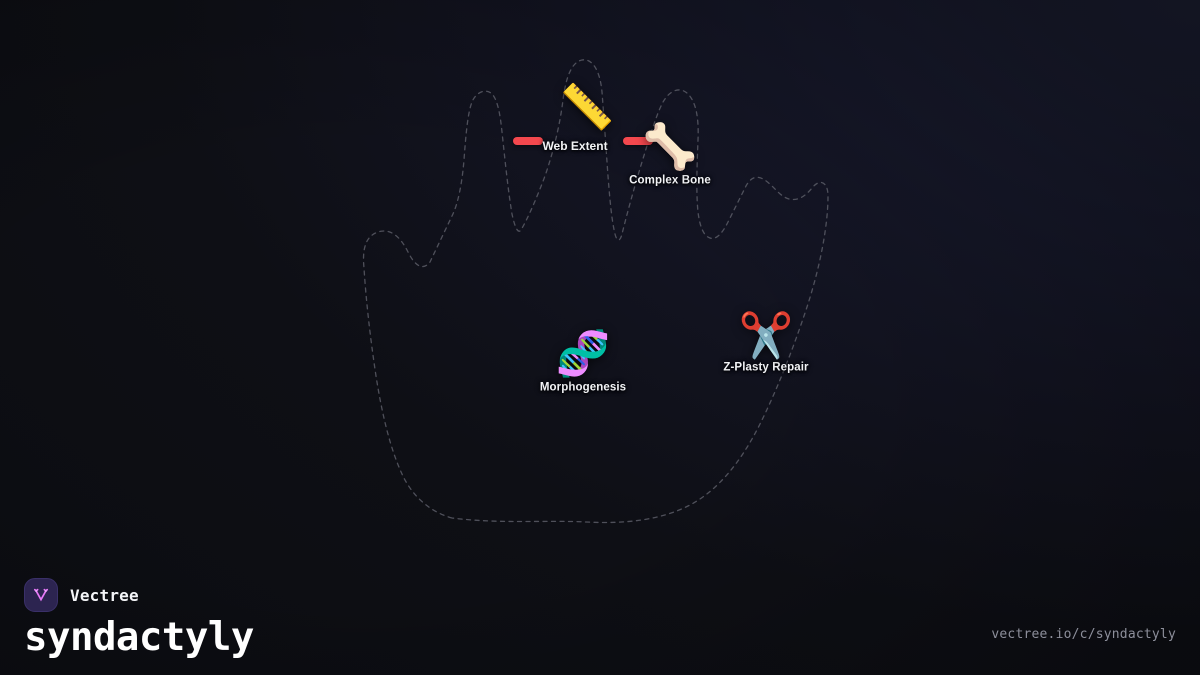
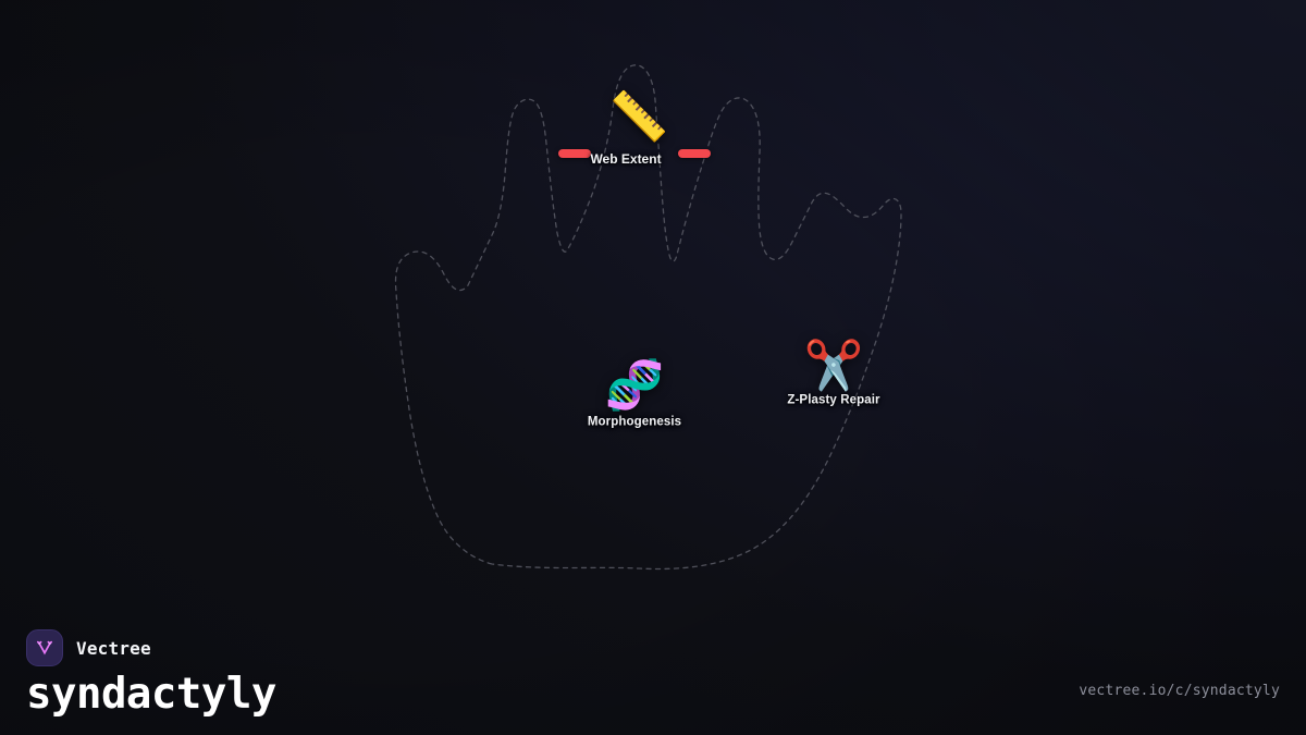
  Web Extent
  📏
- 🦴
- Complex Bone
  🧬
  Morphogenesis
  ✂️
  Z-Plasty Repair
  Vectree
  syndactyly
  vectree.io/c/syndactyly
